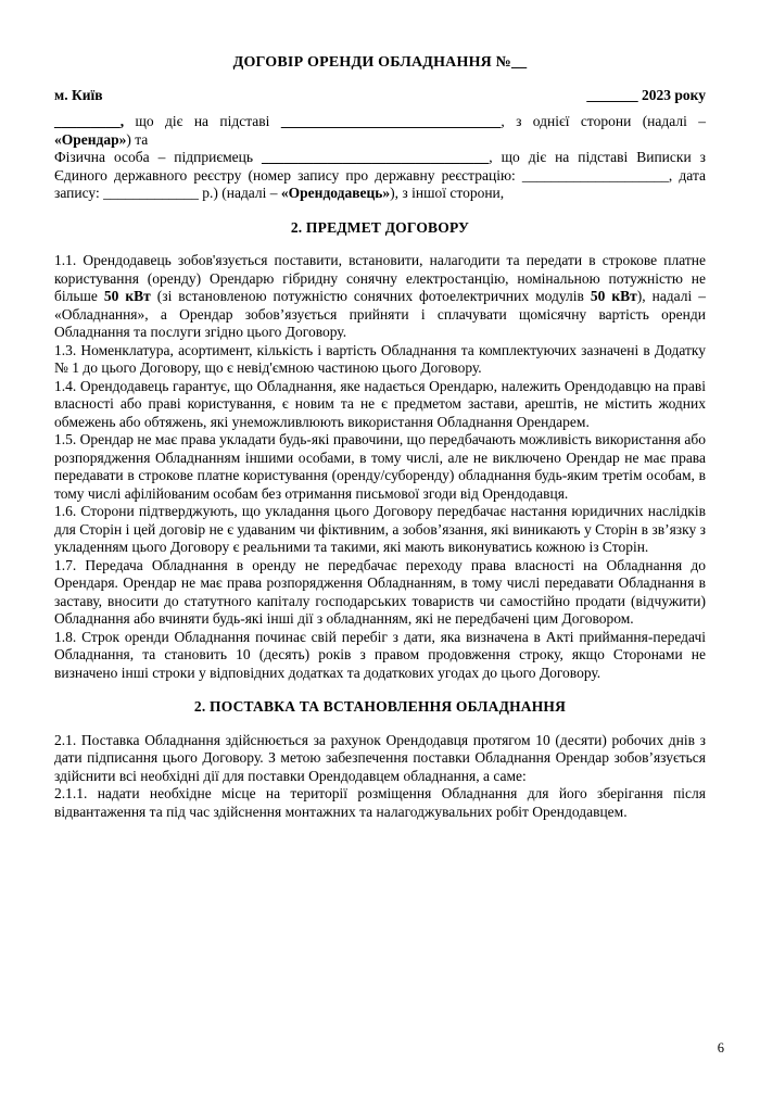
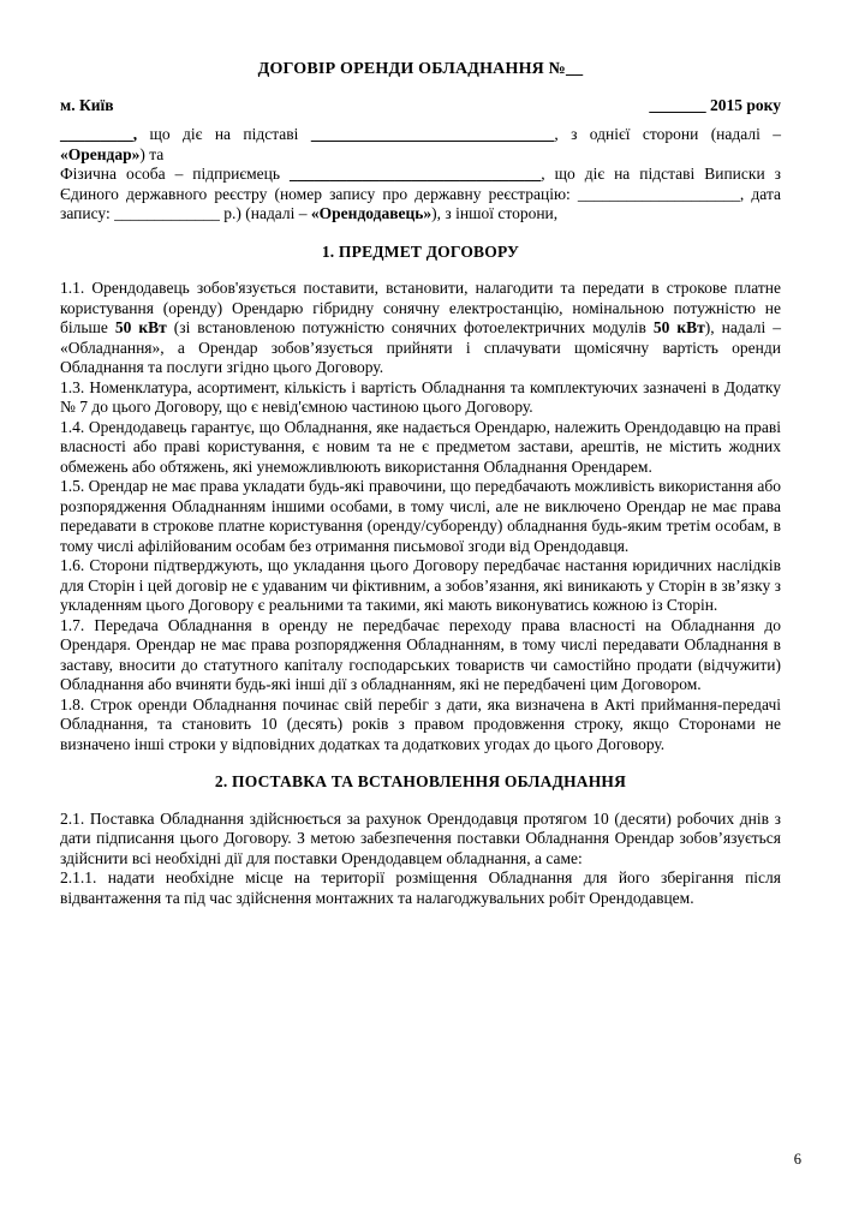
  ДОГОВІР ОРЕНДИ ОБЛАДНАННЯ №__
  м. Київ
- _______ 2023 року
+ _______ 2015 року
  _________, що діє на підставі ______________________________, з однієї сторони (надалі – «Орендар») та
  Фізична особа – підприємець _______________________________, що діє на підставі Виписки з Єдиного державного реєстру (номер запису про державну реєстрацію: ____________________, дата запису: _____________ р.) (надалі – «Орендодавець»), з іншої сторони,
- 2. ПРЕДМЕТ ДОГОВОРУ
+ 1. ПРЕДМЕТ ДОГОВОРУ
  1.1. Орендодавець зобов'язується поставити, встановити, налагодити та передати в строкове платне користування (оренду) Орендарю гібридну сонячну електростанцію, номінальною потужністю не більше 50 кВт (зі встановленою потужністю сонячних фотоелектричних модулів 50 кВт), надалі – «Обладнання», а Орендар зобов’язується прийняти і сплачувати щомісячну вартість оренди Обладнання та послуги згідно цього Договору.
- 1.3. Номенклатура, асортимент, кількість і вартість Обладнання та комплектуючих зазначені в Додатку № 1 до цього Договору, що є невід'ємною частиною цього Договору.
+ 1.3. Номенклатура, асортимент, кількість і вартість Обладнання та комплектуючих зазначені в Додатку № 7 до цього Договору, що є невід'ємною частиною цього Договору.
  1.4. Орендодавець гарантує, що Обладнання, яке надається Орендарю, належить Орендодавцю на праві власності або праві користування, є новим та не є предметом застави, арештів, не містить жодних обмежень або обтяжень, які унеможливлюють використання Обладнання Орендарем.
  1.5. Орендар не має права укладати будь-які правочини, що передбачають можливість використання або розпорядження Обладнанням іншими особами, в тому числі, але не виключено Орендар не має права передавати в строкове платне користування (оренду/суборенду) обладнання будь-яким третім особам, в тому числі афілійованим особам без отримання письмової згоди від Орендодавця.
  1.6. Сторони підтверджують, що укладання цього Договору передбачає настання юридичних наслідків для Сторін і цей договір не є удаваним чи фіктивним, а зобов’язання, які виникають у Сторін в зв’язку з укладенням цього Договору є реальними та такими, які мають виконуватись кожною із Сторін.
  1.7. Передача Обладнання в оренду не передбачає переходу права власності на Обладнання до Орендаря. Орендар не має права розпорядження Обладнанням, в тому числі передавати Обладнання в заставу, вносити до статутного капіталу господарських товариств чи самостійно продати (відчужити) Обладнання або вчиняти будь-які інші дії з обладнанням, які не передбачені цим Договором.
  1.8. Строк оренди Обладнання починає свій перебіг з дати, яка визначена в Акті приймання-передачі Обладнання, та становить 10 (десять) років з правом продовження строку, якщо Сторонами не визначено інші строки у відповідних додатках та додаткових угодах до цього Договору.
  2. ПОСТАВКА ТА ВСТАНОВЛЕННЯ ОБЛАДНАННЯ
  2.1. Поставка Обладнання здійснюється за рахунок Орендодавця протягом 10 (десяти) робочих днів з дати підписання цього Договору. З метою забезпечення поставки Обладнання Орендар зобов’язується здійснити всі необхідні дії для поставки Орендодавцем обладнання, а саме:
  2.1.1. надати необхідне місце на території розміщення Обладнання для його зберігання після відвантаження та під час здійснення монтажних та налагоджувальних робіт Орендодавцем.
  6
